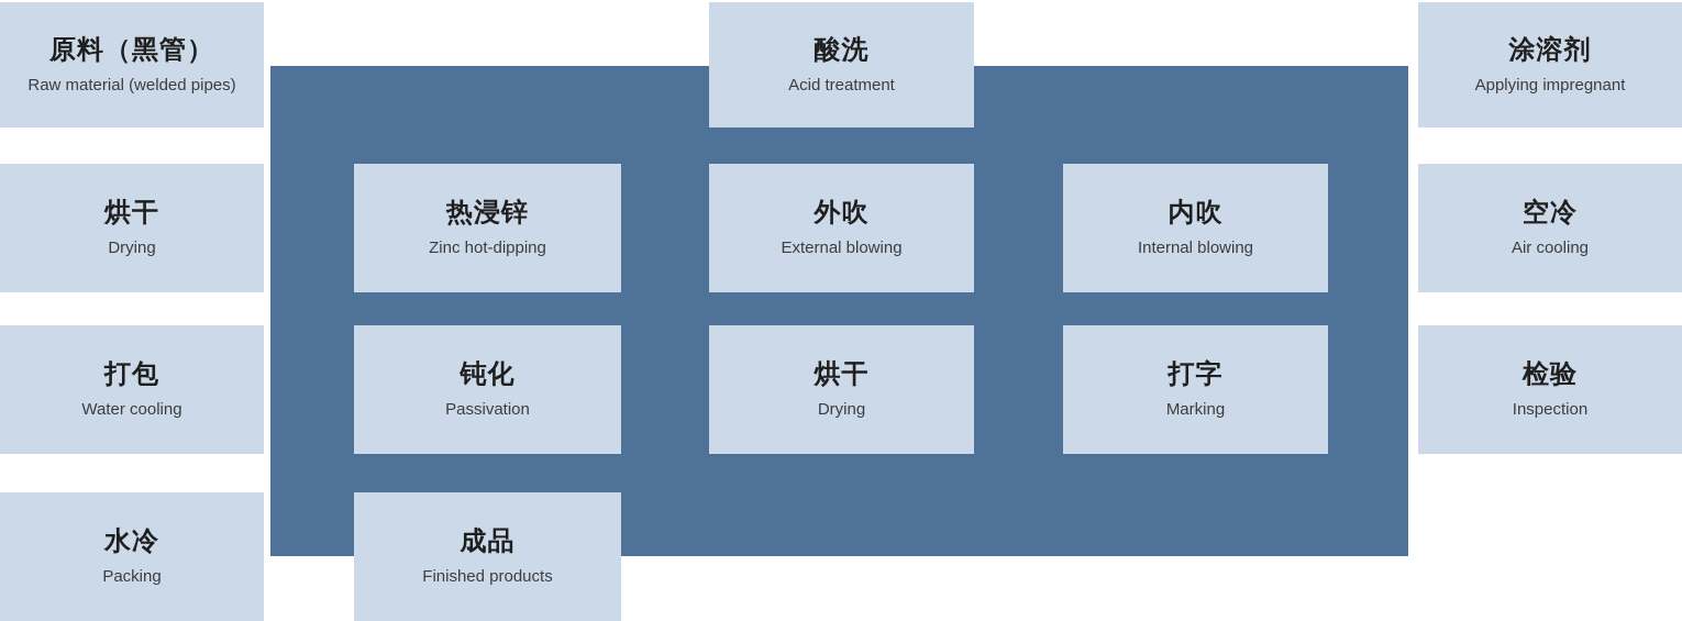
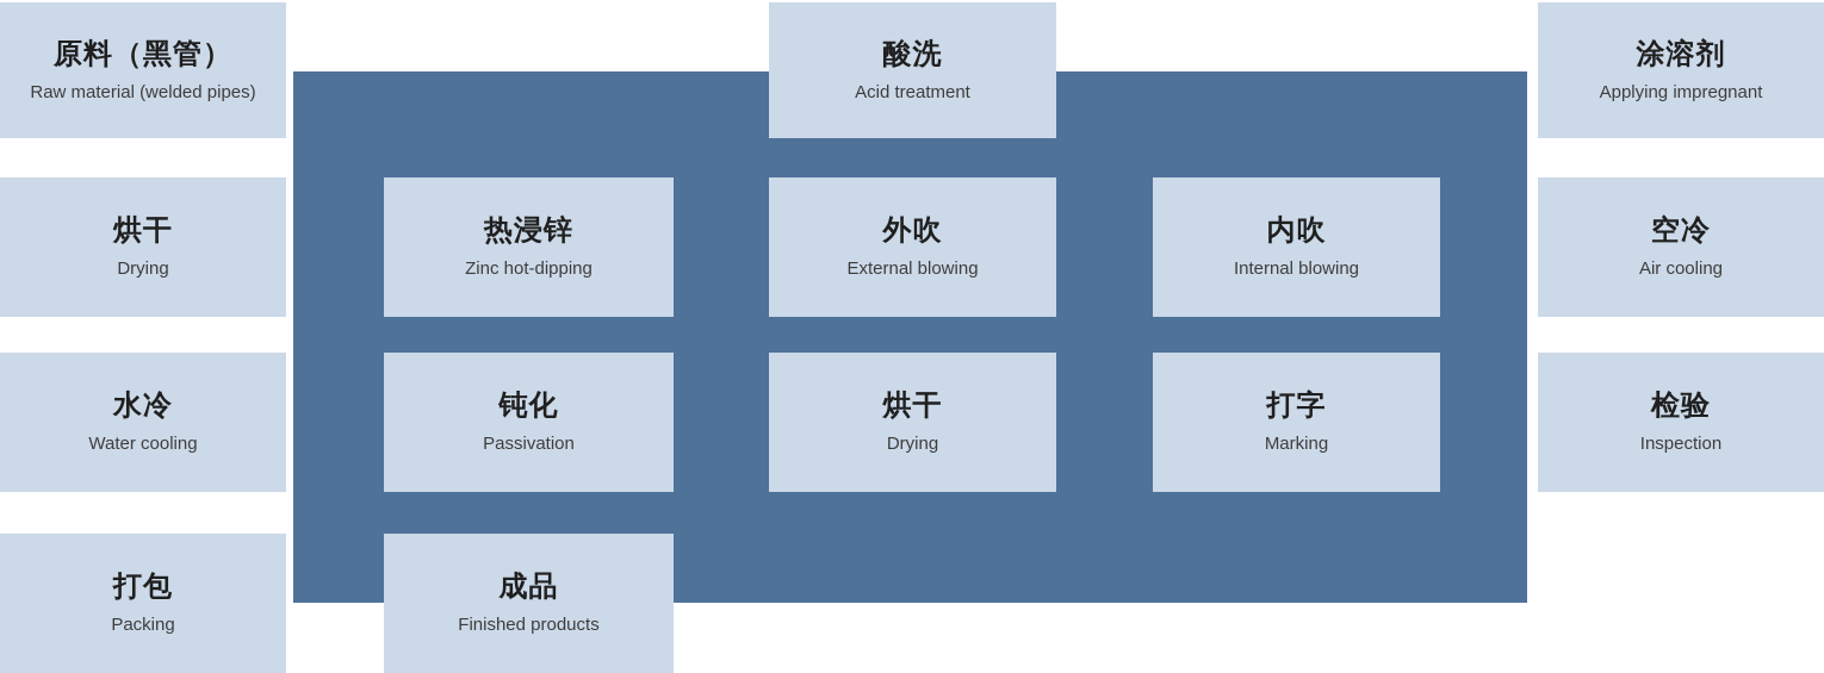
  原料（黑管）
  Raw material (welded pipes)
  酸洗
  Acid treatment
  涂溶剂
  Applying impregnant
  烘干
  Drying
  热浸锌
  Zinc hot-dipping
  外吹
  External blowing
  内吹
  Internal blowing
  空冷
  Air cooling
- 打包
+ 水冷
  Water cooling
  钝化
  Passivation
  烘干
  Drying
  打字
  Marking
  检验
  Inspection
- 水冷
+ 打包
  Packing
  成品
  Finished products
